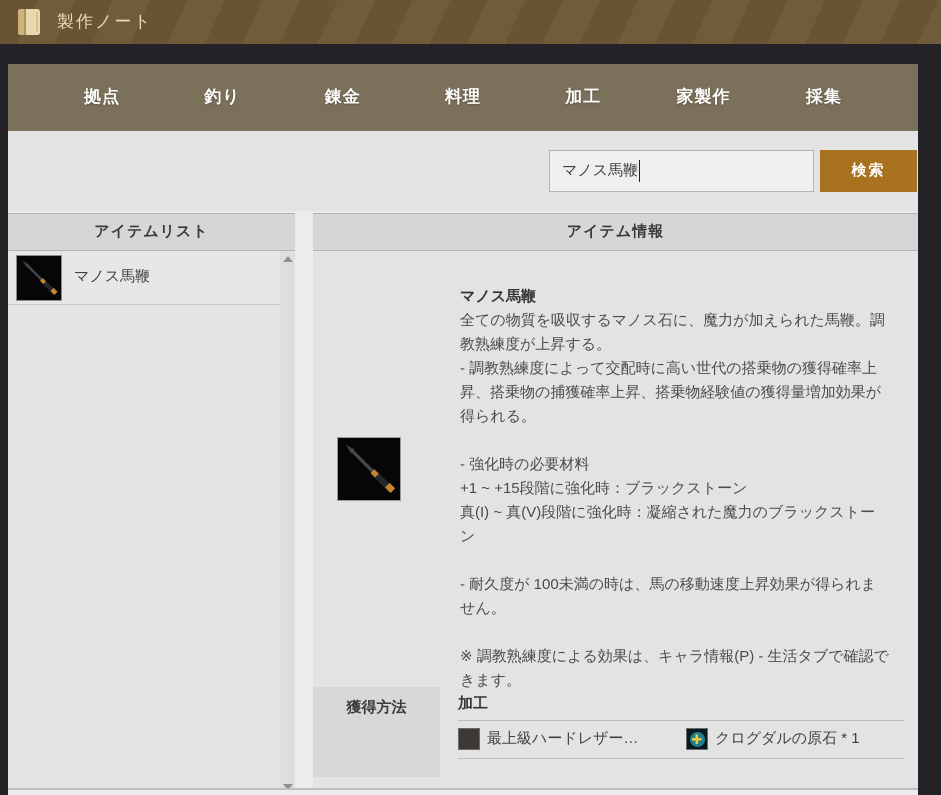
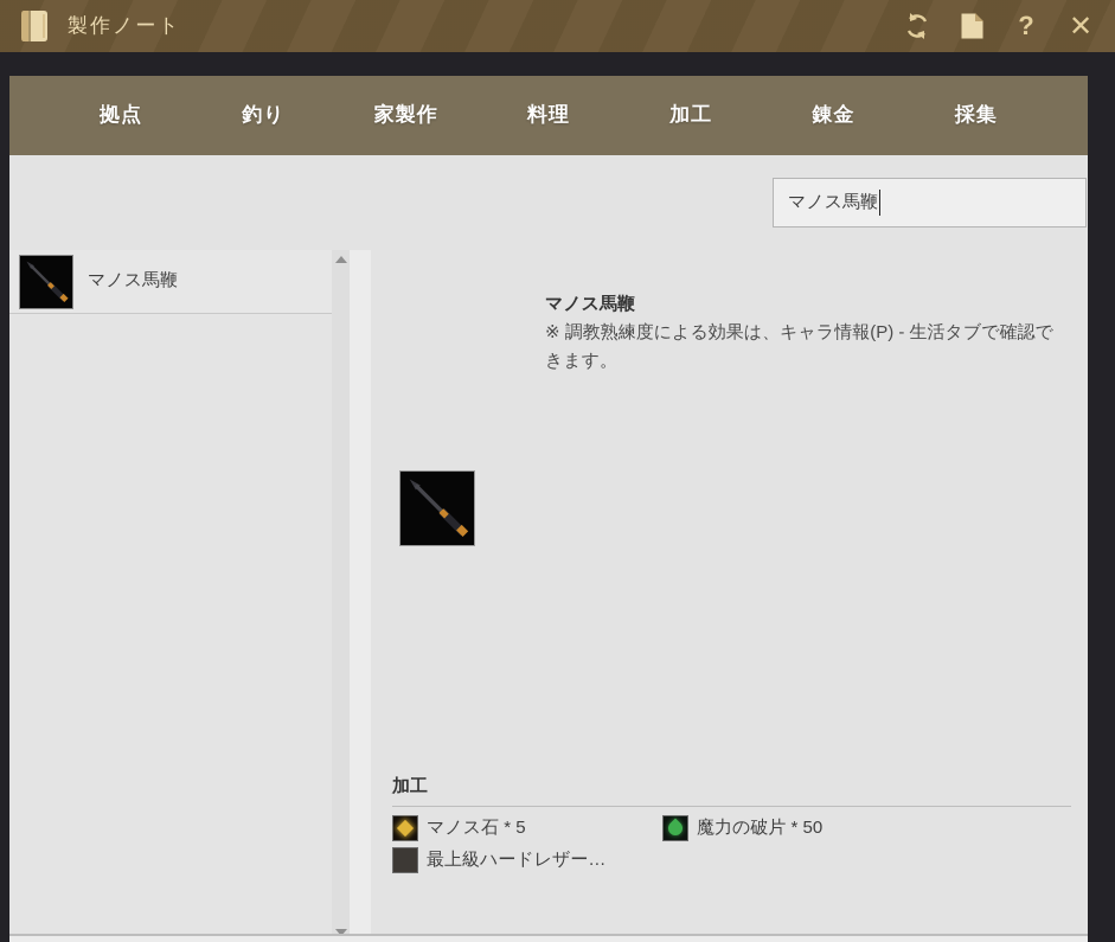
  製作ノート
+ ?
+ ✕
  拠点
  釣り
- 錬金
+ 家製作
  料理
  加工
- 家製作
+ 錬金
  採集
  マノス馬鞭
- 検索
- アイテムリスト
- アイテム情報
  マノス馬鞭
  マノス馬鞭
- 全ての物質を吸収するマノス石に、魔力が加えられた馬鞭。調教熟練度が上昇する。
- - 調教熟練度によって交配時に高い世代の搭乗物の獲得確率上昇、搭乗物の捕獲確率上昇、搭乗物経験値の獲得量増加効果が得られる。
- - 強化時の必要材料
- +1 ~ +15段階に強化時：ブラックストーン
- 真(I) ~ 真(V)段階に強化時：凝縮された魔力のブラックストーン
- - 耐久度が 100未満の時は、馬の移動速度上昇効果が得られません。
  ※ 調教熟練度による効果は、キャラ情報(P) - 生活タブで確認できます。
- 獲得方法
  加工
+ マノス石 * 5
+ 魔力の破片 * 50
  最上級ハードレザー…
- ✚
- クログダルの原石 * 1
